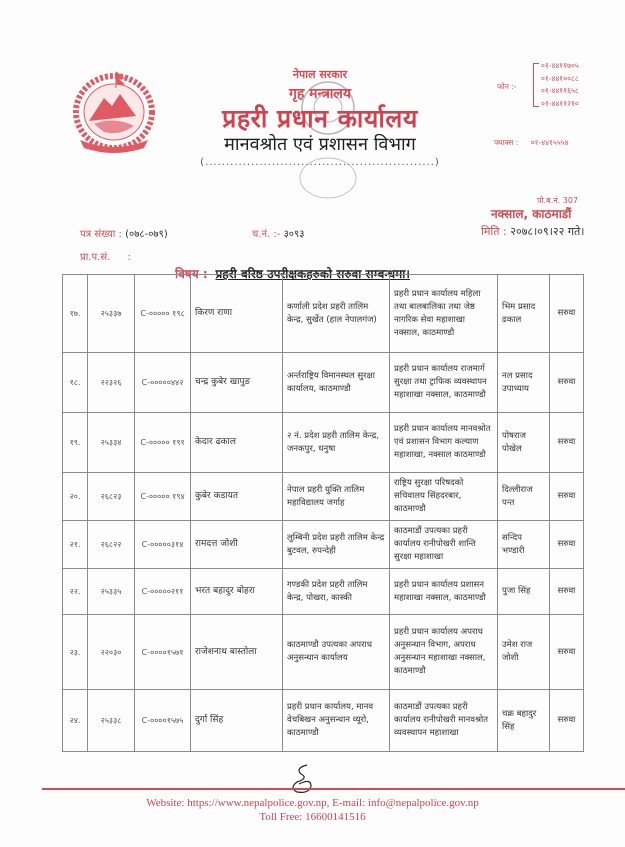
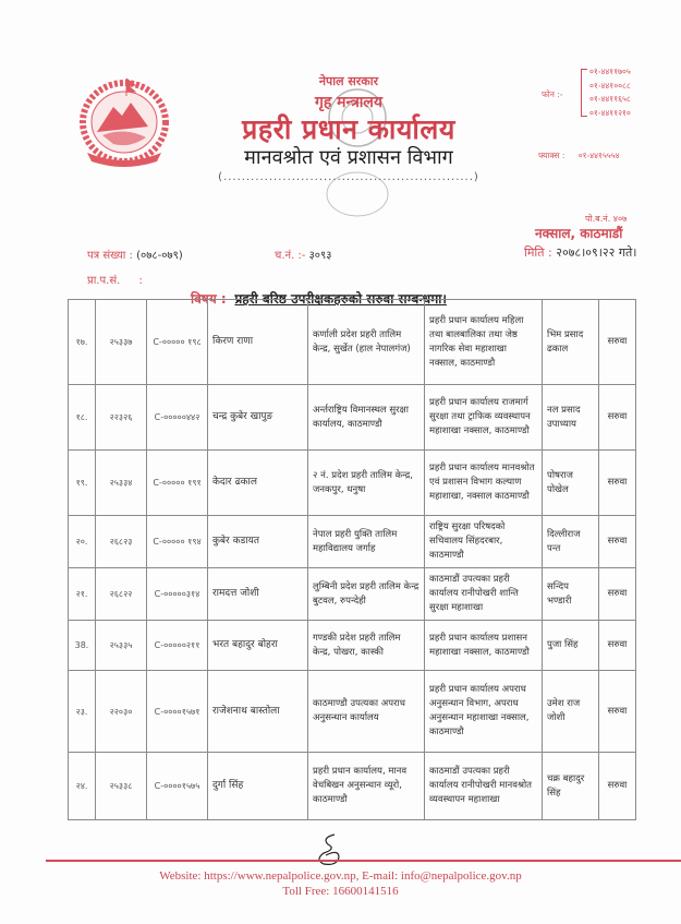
  नेपाल सरकार
  गृह मन्त्रालय
  प्रहरी प्रधान कार्यालय
  मानवश्रोत एवं प्रशासन विभाग
  (.......................................................)
  फोन :-
  ०१-४४११७०५
  ०१-४४१००८८
  ०१-४४११६५८
  ०१-४४११२१०
  फ्याक्स : ०१-४४१५५५४
- पो.ब.नं. 307
+ पो.ब.नं. ४०७
  नक्साल, काठमाडौं
  पत्र संख्या : (०७८-०७९)
  च.नं. :- ३०९३
  मिति : २०७८।०९।२२ गते।
  प्रा.प.सं. :
  विषय : प्रहरी बरिष्ठ उपरीक्षकहरुको सरुवा सम्बन्धमा।
  १७.	२५३३७	C-००००० १९८	किरण राणा	कर्णाली प्रदेश प्रहरी तालिम केन्द्र, सुर्खेत (हाल नेपालगंज)	प्रहरी प्रधान कार्यालय महिला तथा बालबालिका तथा जेष्ठ नागरिक सेवा महाशाखा नक्साल, काठमाण्डौ	भिम प्रसाद ढकाल	सरुवा
  १८.	२२३२६	C-०००००४४२	चन्द्र कुबेर खापुङ	अर्न्तराष्ट्रिय विमानस्थल सुरक्षा कार्यालय, काठमाण्डौ	प्रहरी प्रधान कार्यालय राजमार्ग सुरक्षा तथा ट्राफिक व्यवस्थापन महाशाखा नक्साल, काठमाण्डौ	नल प्रसाद उपाध्याय	सरुवा
  १९.	२५३३४	C-००००० १९१	केदार ढकाल	२ नं. प्रदेश प्रहरी तालिम केन्द्र, जनकपुर, धनुषा	प्रहरी प्रधान कार्यालय मानवश्रोत एवं प्रशासन विभाग कल्याण महाशाखा, नक्साल काठमाण्डौ	पोषराज पोखेल	सरुवा
  २०.	२६८२३	C-००००० १९४	कुबेर कडायत	नेपाल प्रहरी युक्ति तालिम महाविद्यालय जर्गाह	राष्ट्रिय सुरक्षा परिषदको सचिवालय सिंहदरबार, काठमाण्डौ	दिल्लीराज पन्त	सरुवा
  २१.	२६८२२	C-०००००३१४	रामदत्त जोशी	लुम्बिनी प्रदेश प्रहरी तालिम केन्द्र बुटवल, रुपन्देही	काठमाडौं उपत्यका प्रहरी कार्यालय रानीपोखरी शान्ति सुरक्षा महाशाखा	सन्दिप भण्डारी	सरुवा
- २२.	२५३३५	C-०००००२११	भरत बहादुर बोहरा	गण्डकी प्रदेश प्रहरी तालिम केन्द्र, पोखरा, कास्की	प्रहरी प्रधान कार्यालय प्रशासन महाशाखा नक्साल, काठमाण्डौ	पुजा सिंह	सरुवा
+ 38.	२५३३५	C-०००००२११	भरत बहादुर बोहरा	गण्डकी प्रदेश प्रहरी तालिम केन्द्र, पोखरा, कास्की	प्रहरी प्रधान कार्यालय प्रशासन महाशाखा नक्साल, काठमाण्डौ	पुजा सिंह	सरुवा
  २३.	२२०३०	C-००००१५७१	राजेशनाथ बास्तोला	काठमाण्डौ उपत्यका अपराध अनुसन्धान कार्यालय	प्रहरी प्रधान कार्यालय अपराध अनुसन्धान विभाग, अपराध अनुसन्धान महाशाखा नक्साल, काठमाण्डौ	उमेश राज जोशी	सरुवा
  २४.	२५३३८	C-००००१५७५	दुर्गा सिंह	प्रहरी प्रधान कार्यालय, मानव वेचबिखन अनुसन्धान व्यूरो, काठमाण्डौ	काठमाडौं उपत्यका प्रहरी कार्यालय रानीपोखरी मानवश्रोत व्यवस्थापन महाशाखा	चक्र बहादुर सिंह	सरुवा
  Website: https://www.nepalpolice.gov.np, E-mail: info@nepalpolice.gov.np
  Toll Free: 16600141516
